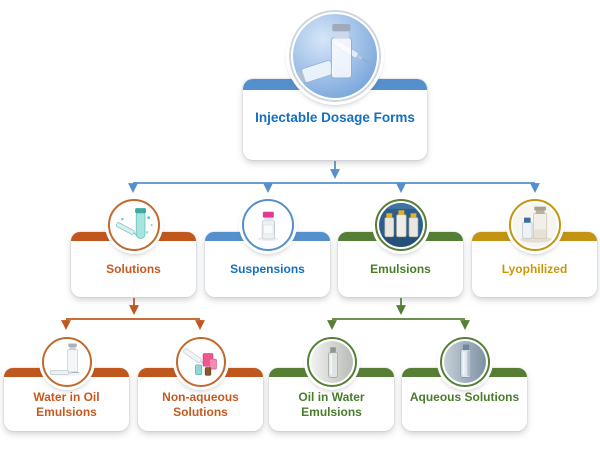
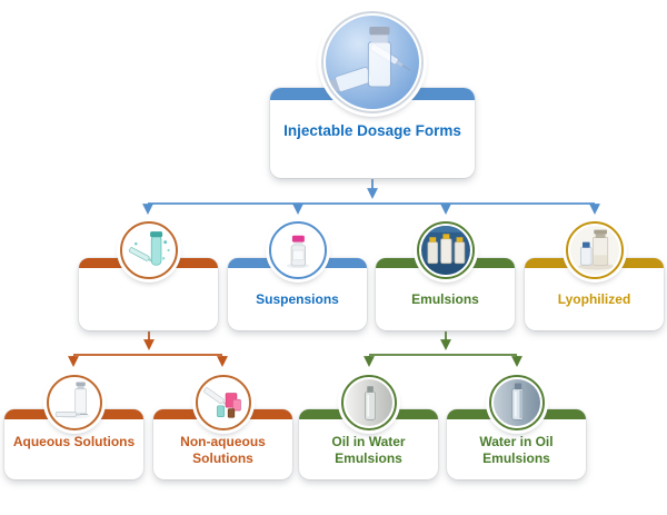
  Injectable Dosage Forms
- Solutions
  Suspensions
  Emulsions
  Lyophilized
- Water in Oil Emulsions
+ Aqueous Solutions
  Non-aqueous Solutions
  Oil in Water Emulsions
- Aqueous Solutions
+ Water in Oil Emulsions
